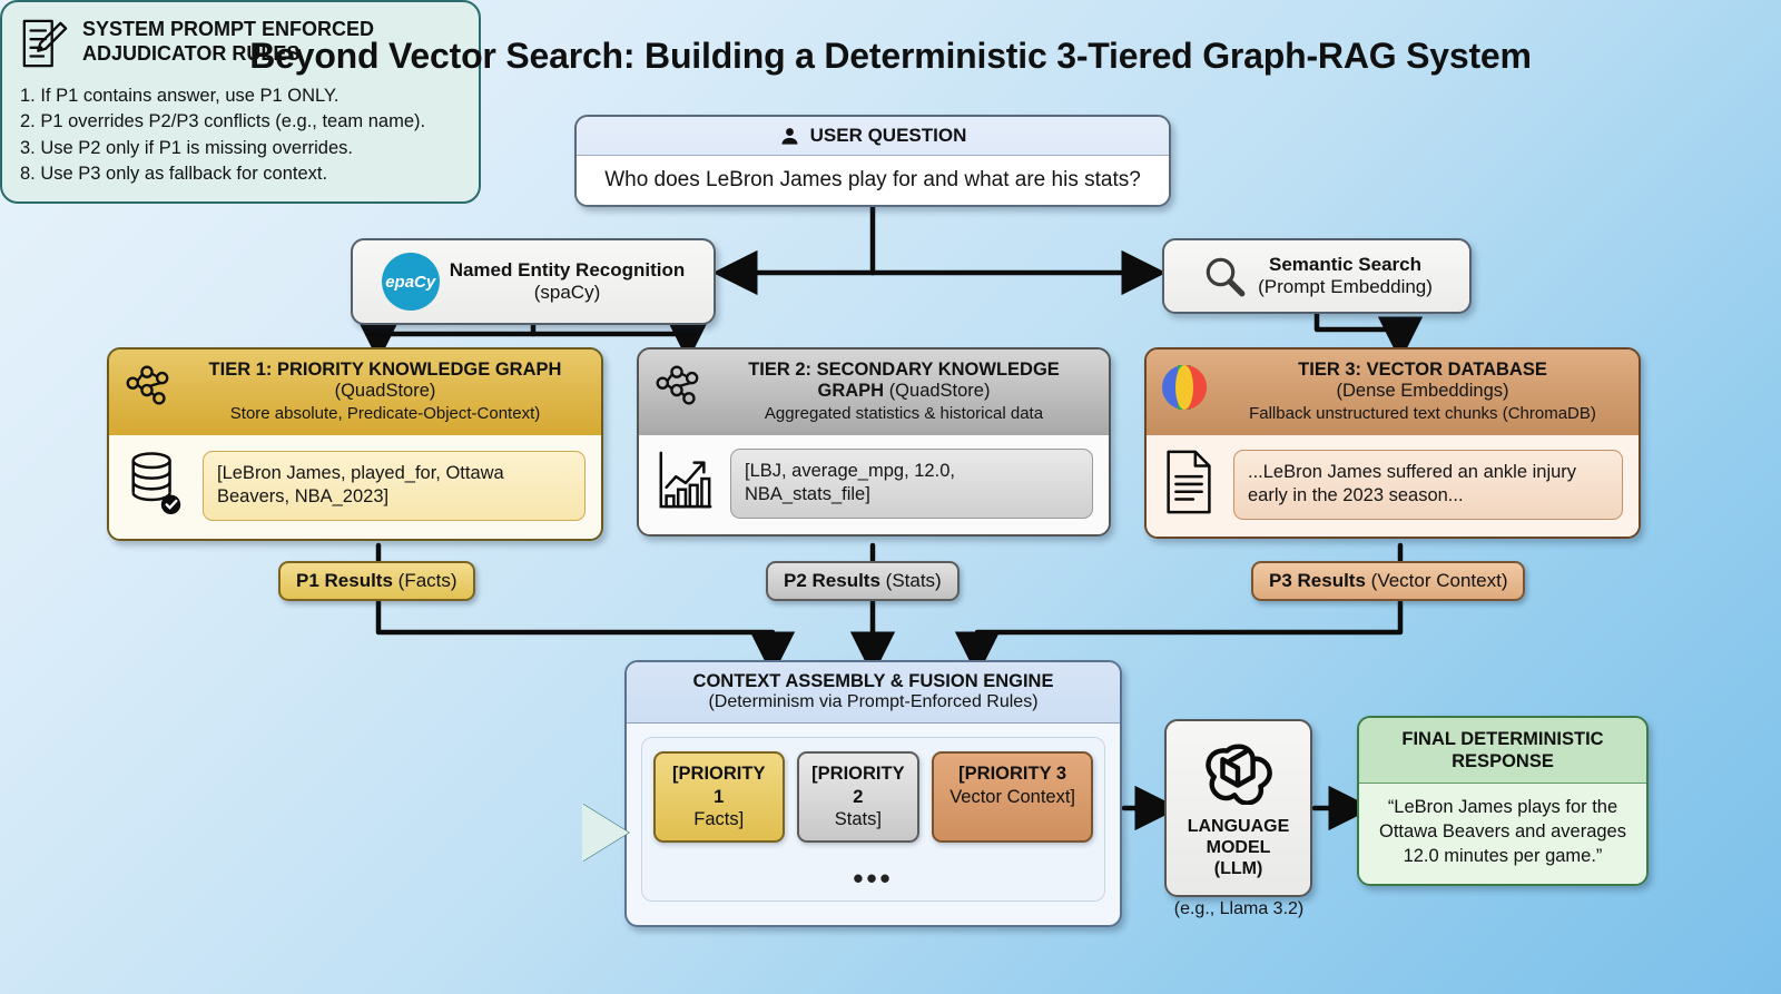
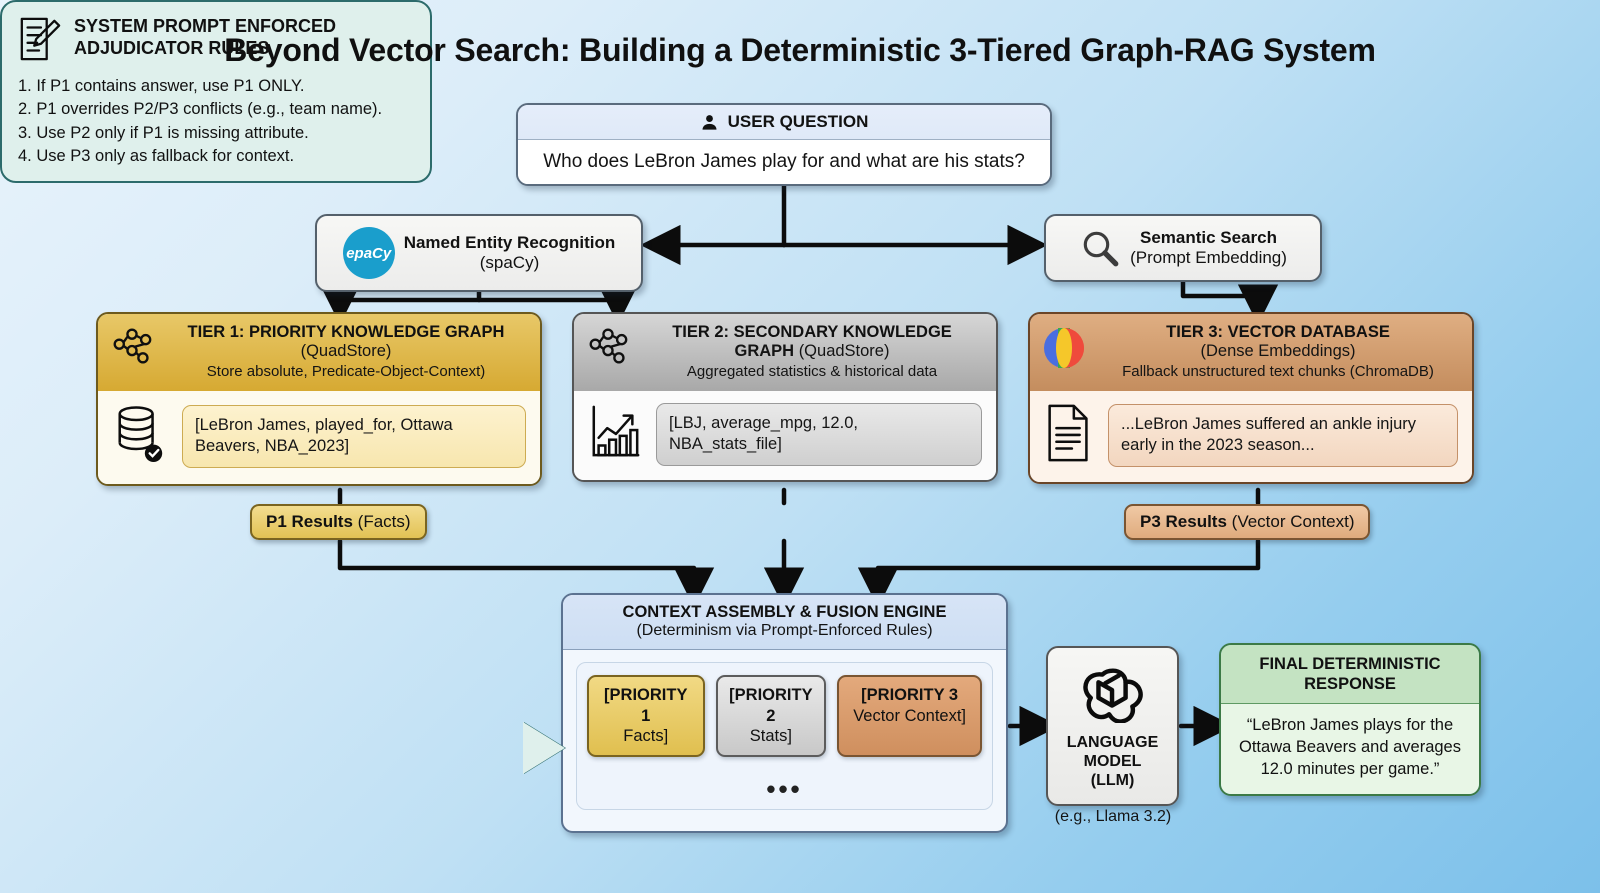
  Beyond Vector Search: Building a Deterministic 3-Tiered Graph-RAG System
  USER QUESTION
  Who does LeBron James play for and what are his stats?
  epaCy
  Named Entity Recognition
  (spaCy)
  Semantic Search
  (Prompt Embedding)
  TIER 1: PRIORITY KNOWLEDGE GRAPH
  (QuadStore)
  Store absolute, Predicate-Object-Context)
  [LeBron James, played_for, Ottawa Beavers, NBA_2023]
  TIER 2: SECONDARY KNOWLEDGE
  GRAPH (QuadStore)
  Aggregated statistics & historical data
  [LBJ, average_mpg, 12.0, NBA_stats_file]
  TIER 3: VECTOR DATABASE
  (Dense Embeddings)
  Fallback unstructured text chunks (ChromaDB)
  ...LeBron James suffered an ankle injury early in the 2023 season...
  P1 Results (Facts)
- P2 Results (Stats)
  P3 Results (Vector Context)
  CONTEXT ASSEMBLY & FUSION ENGINE
  (Determinism via Prompt-Enforced Rules)
  [PRIORITY 1
  Facts]
  [PRIORITY 2
  Stats]
  [PRIORITY 3
  Vector Context]
  •••
  SYSTEM PROMPT ENFORCED
  ADJUDICATOR RULES
  1. If P1 contains answer, use P1 ONLY.
  2. P1 overrides P2/P3 conflicts (e.g., team name).
- 3. Use P2 only if P1 is missing overrides.
+ 3. Use P2 only if P1 is missing attribute.
- 8. Use P3 only as fallback for context.
+ 4. Use P3 only as fallback for context.
  LANGUAGE
  MODEL
  (LLM)
  (e.g., Llama 3.2)
  FINAL DETERMINISTIC
  RESPONSE
  “LeBron James plays for the Ottawa Beavers and averages 12.0 minutes per game.”
